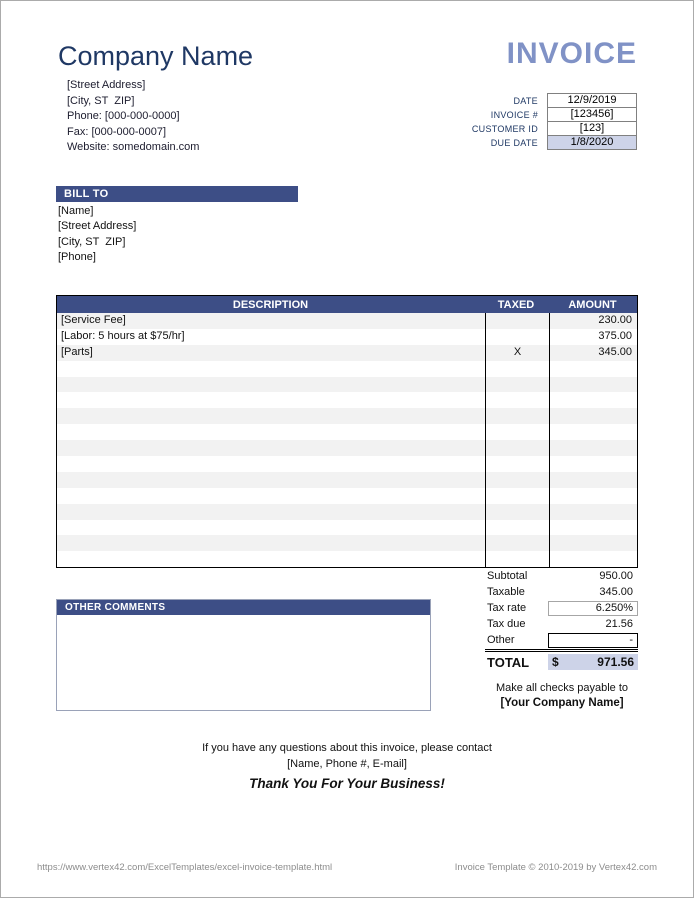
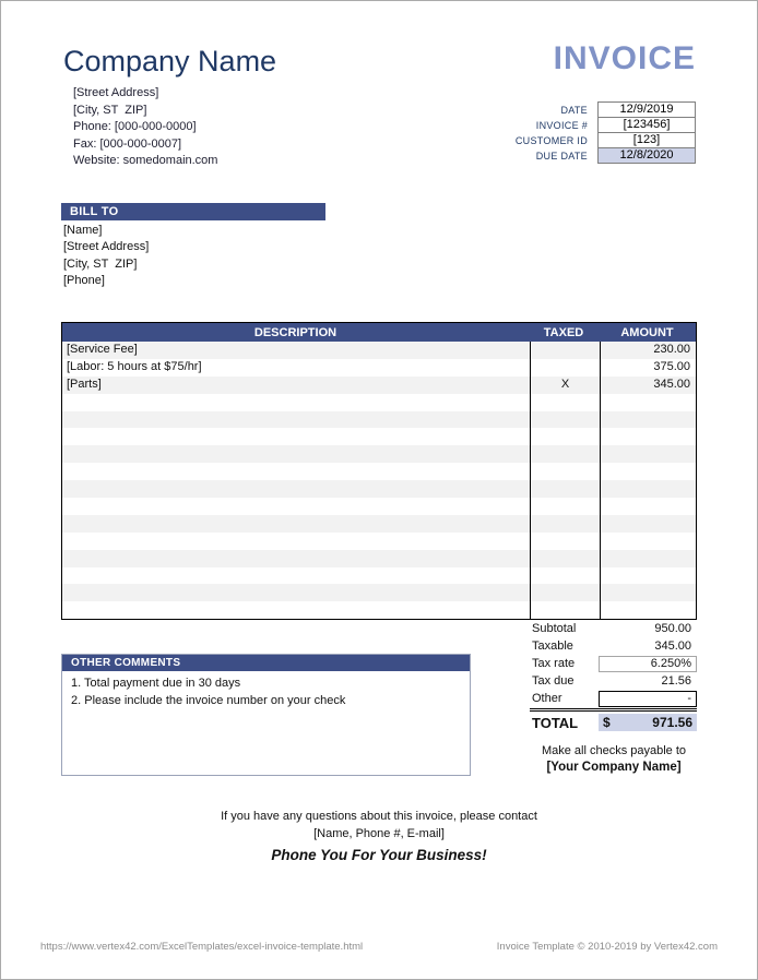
  Company Name
  [Street Address]
  [City, ST ZIP]
  Phone: [000-000-0000]
  Fax: [000-000-0007]
  Website: somedomain.com
  INVOICE
  DATE
  12/9/2019
  INVOICE #
  [123456]
  CUSTOMER ID
  [123]
  DUE DATE
- 1/8/2020
+ 12/8/2020
  BILL TO
  [Name]
  [Street Address]
  [City, ST ZIP]
  [Phone]
  DESCRIPTION
  TAXED
  AMOUNT
  [Service Fee]
  230.00
  [Labor: 5 hours at $75/hr]
  375.00
  [Parts]
  X
  345.00
  Subtotal
  950.00
  Taxable
  345.00
  Tax rate
  6.250%
  Tax due
  21.56
  Other
  -
  TOTAL
  $
  971.56
  OTHER COMMENTS
+ 1. Total payment due in 30 days
+ 2. Please include the invoice number on your check
  Make all checks payable to
  [Your Company Name]
  If you have any questions about this invoice, please contact
  [Name, Phone #, E-mail]
- Thank You For Your Business!
+ Phone You For Your Business!
  https://www.vertex42.com/ExcelTemplates/excel-invoice-template.html
  Invoice Template © 2010-2019 by Vertex42.com
